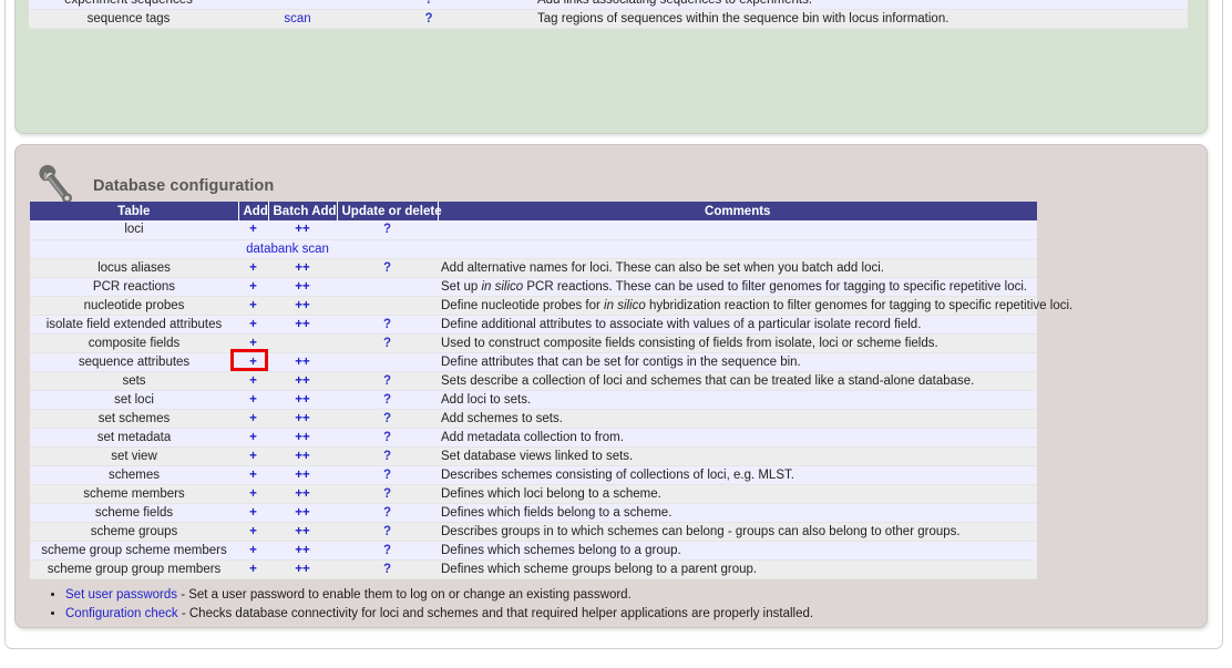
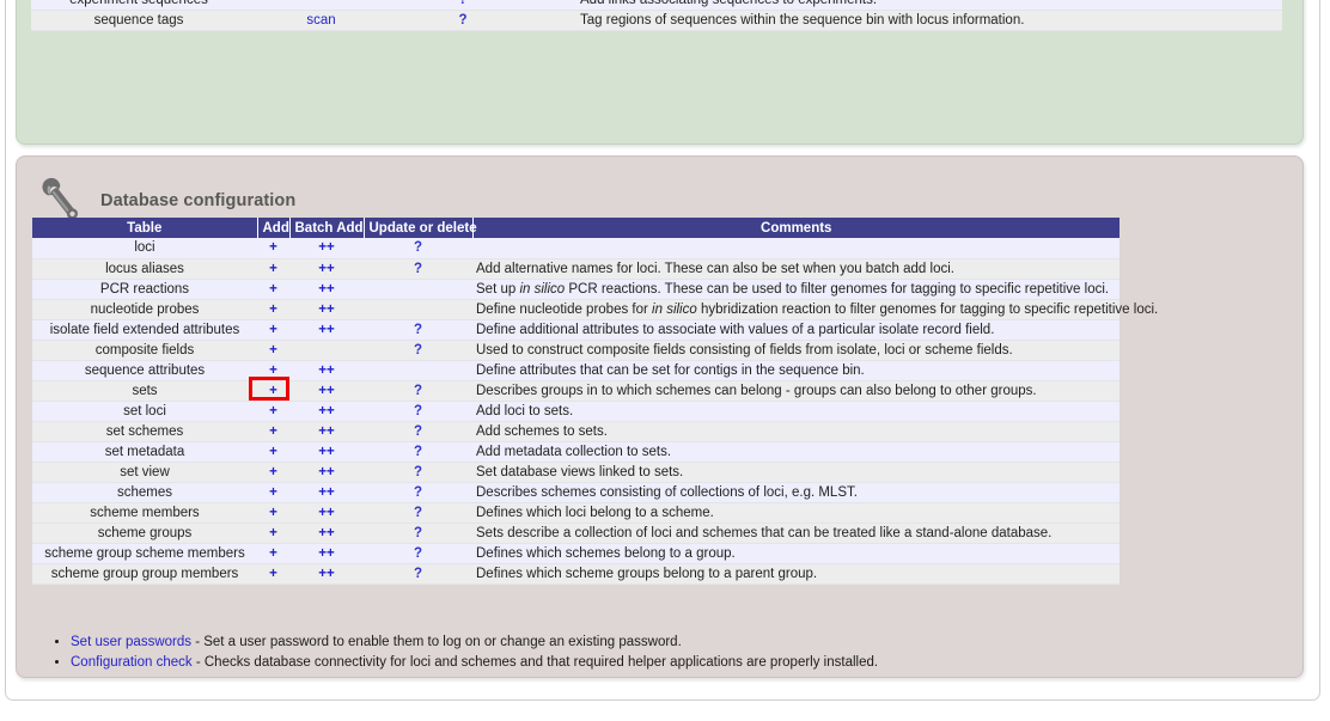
  sequence tags		scan	?	Tag regions of sequences within the sequence bin with locus information.
  Database configuration
  Table	Add	Batch Add	Update or delete	Comments
  loci	+	++	?
- 	databank scan
  locus aliases	+	++	?	Add alternative names for loci. These can also be set when you batch add loci.
  PCR reactions	+	++		Set up in silico PCR reactions. These can be used to filter genomes for tagging to specific repetitive loci.
  nucleotide probes	+	++		Define nucleotide probes for in silico hybridization reaction to filter genomes for tagging to specific repetitive loci.
  isolate field extended attributes	+	++	?	Define additional attributes to associate with values of a particular isolate record field.
  composite fields	+		?	Used to construct composite fields consisting of fields from isolate, loci or scheme fields.
  sequence attributes	+	++		Define attributes that can be set for contigs in the sequence bin.
- sets	+	++	?	Sets describe a collection of loci and schemes that can be treated like a stand-alone database.
+ sets	+	++	?	Describes groups in to which schemes can belong - groups can also belong to other groups.
  set loci	+	++	?	Add loci to sets.
  set schemes	+	++	?	Add schemes to sets.
- set metadata	+	++	?	Add metadata collection to from.
+ set metadata	+	++	?	Add metadata collection to sets.
  set view	+	++	?	Set database views linked to sets.
  schemes	+	++	?	Describes schemes consisting of collections of loci, e.g. MLST.
  scheme members	+	++	?	Defines which loci belong to a scheme.
- scheme fields	+	++	?	Defines which fields belong to a scheme.
- scheme groups	+	++	?	Describes groups in to which schemes can belong - groups can also belong to other groups.
+ scheme groups	+	++	?	Sets describe a collection of loci and schemes that can be treated like a stand-alone database.
  scheme group scheme members	+	++	?	Defines which schemes belong to a group.
  scheme group group members	+	++	?	Defines which scheme groups belong to a parent group.
  Set user passwords - Set a user password to enable them to log on or change an existing password.
  Configuration check - Checks database connectivity for loci and schemes and that required helper applications are properly installed.
